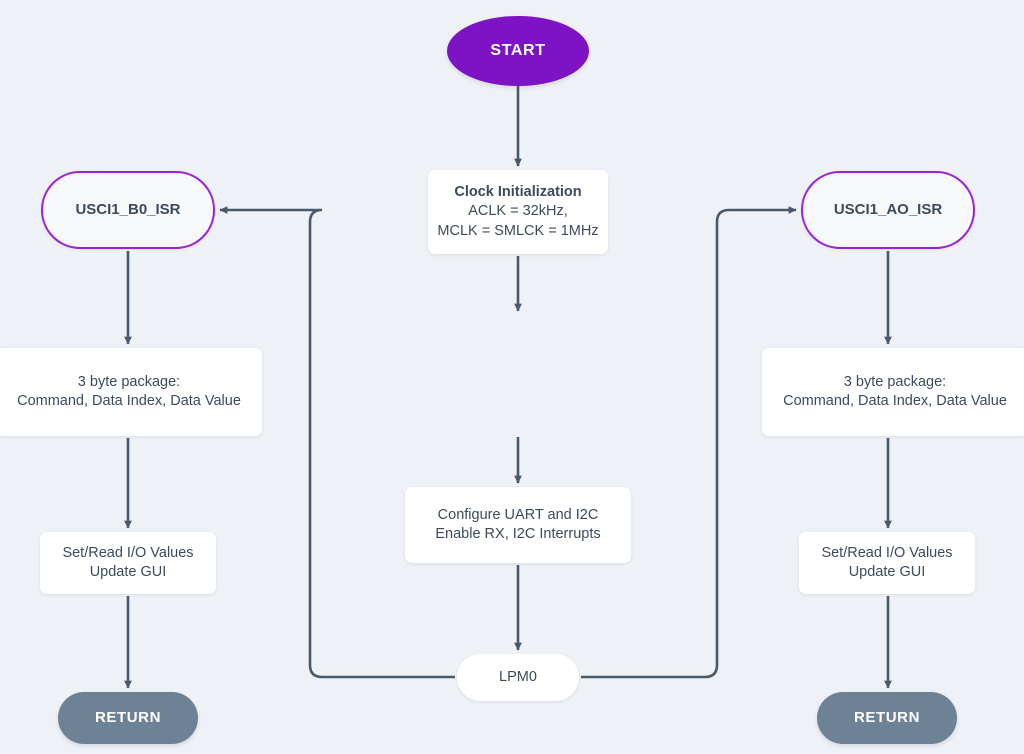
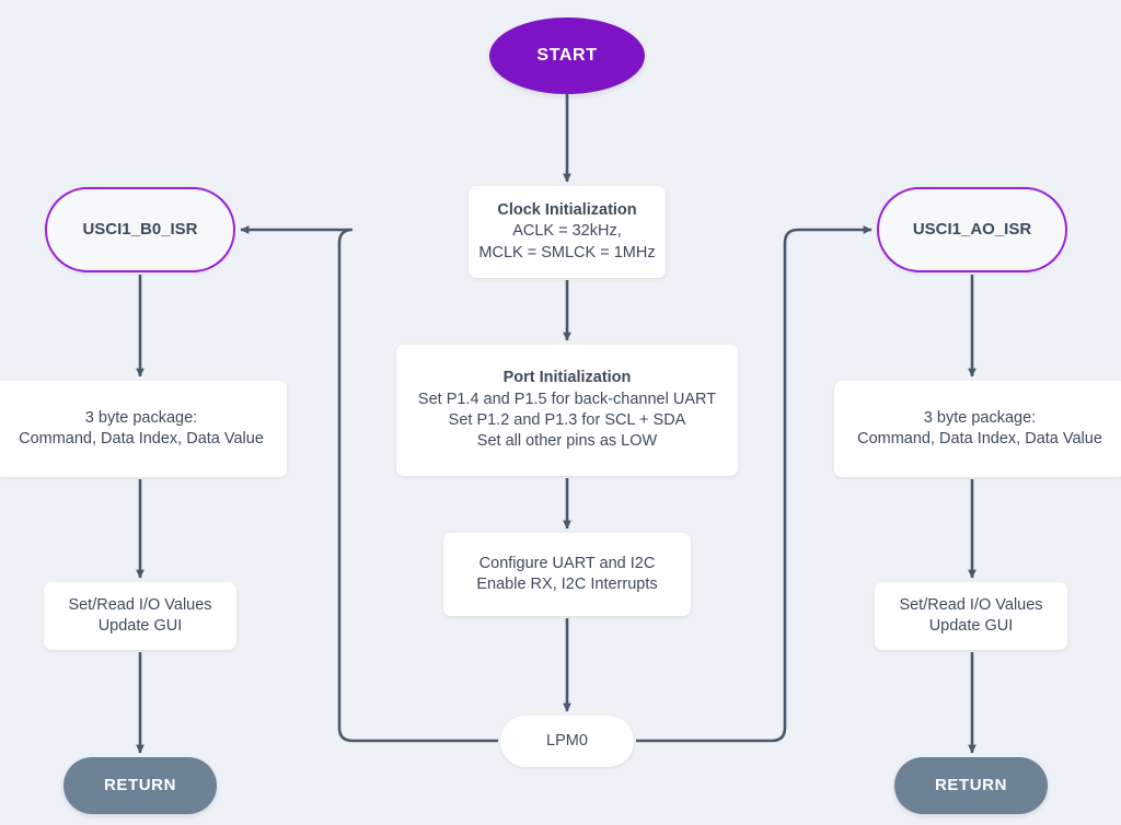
  START
  Clock Initialization
  ACLK = 32kHz,
  MCLK = SMLCK = 1MHz
+ Port Initialization
+ Set P1.4 and P1.5 for back-channel UART
+ Set P1.2 and P1.3 for SCL + SDA
+ Set all other pins as LOW
  Configure UART and I2C
  Enable RX, I2C Interrupts
  LPM0
  USCI1_B0_ISR
  3 byte package:
  Command, Data Index, Data Value
  Set/Read I/O Values
  Update GUI
  RETURN
  USCI1_AO_ISR
  3 byte package:
  Command, Data Index, Data Value
  Set/Read I/O Values
  Update GUI
  RETURN
